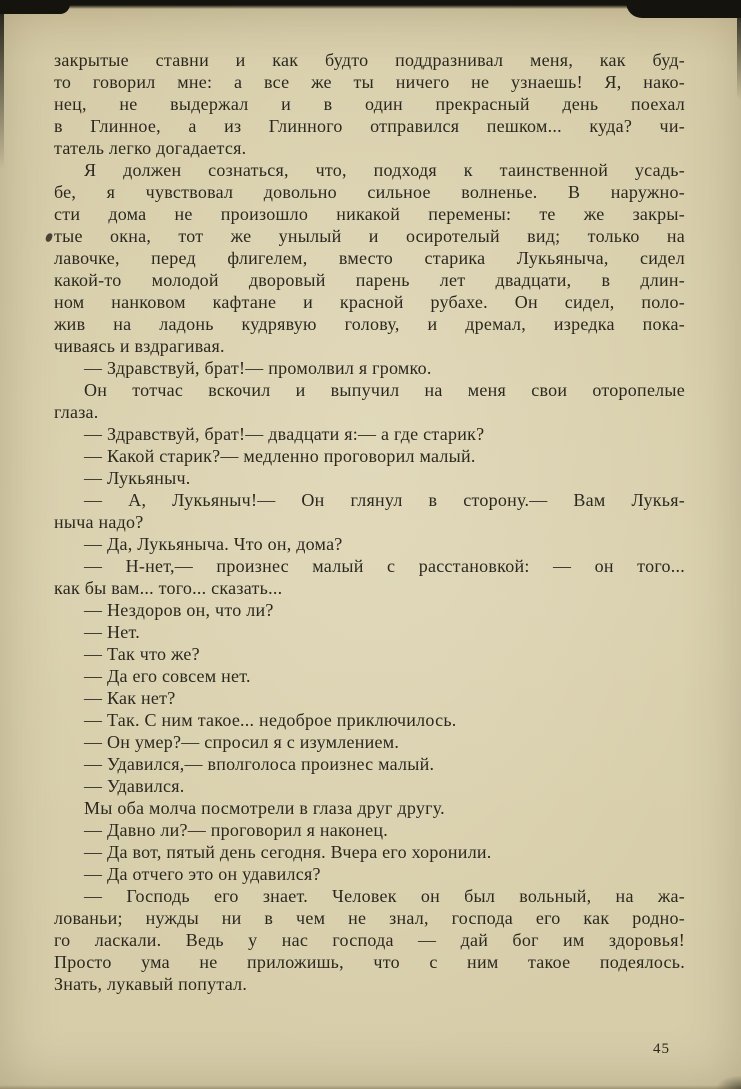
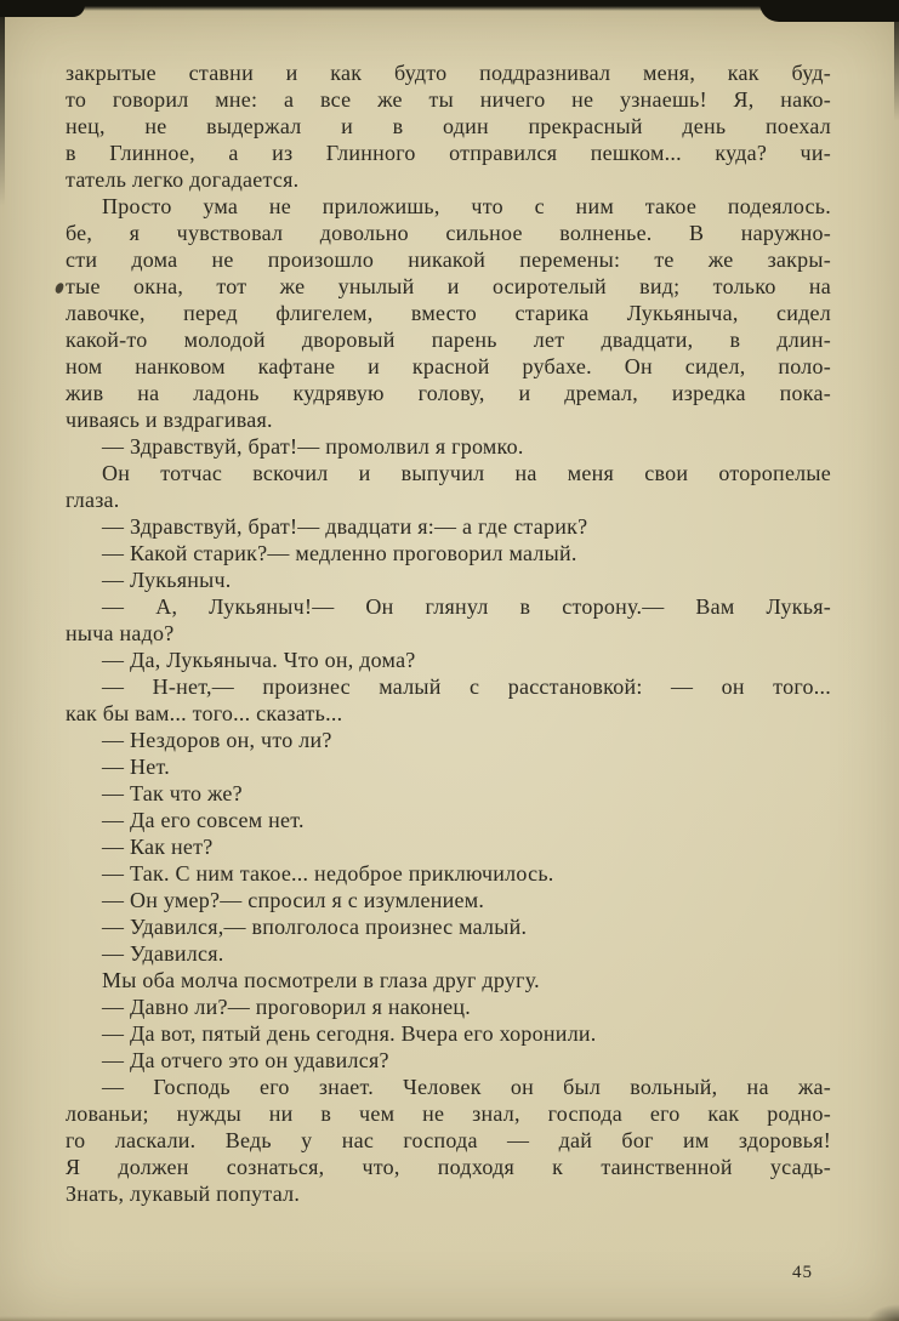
  закрытые ставни и как будто поддразнивал меня, как буд-
  то говорил мне: а все же ты ничего не узнаешь! Я, нако-
  нец, не выдержал и в один прекрасный день поехал
  в Глинное, а из Глинного отправился пешком... куда? чи-
  татель легко догадается.
- Я должен сознаться, что, подходя к таинственной усадь-
+ Просто ума не приложишь, что с ним такое подеялось.
  бе, я чувствовал довольно сильное волненье. В наружно-
  сти дома не произошло никакой перемены: те же закры-
  тые окна, тот же унылый и осиротелый вид; только на
  лавочке, перед флигелем, вместо старика Лукьяныча, сидел
  какой-то молодой дворовый парень лет двадцати, в длин-
  ном нанковом кафтане и красной рубахе. Он сидел, поло-
  жив на ладонь кудрявую голову, и дремал, изредка пока-
  чиваясь и вздрагивая.
  — Здравствуй, брат!— промолвил я громко.
  Он тотчас вскочил и выпучил на меня свои оторопелые
  глаза.
  — Здравствуй, брат!— двадцати я:— а где старик?
  — Какой старик?— медленно проговорил малый.
  — Лукьяныч.
  — А, Лукьяныч!— Он глянул в сторону.— Вам Лукья-
  ныча надо?
  — Да, Лукьяныча. Что он, дома?
  — Н-нет,— произнес малый с расстановкой: — он того...
  как бы вам... того... сказать...
  — Нездоров он, что ли?
  — Нет.
  — Так что же?
  — Да его совсем нет.
  — Как нет?
  — Так. С ним такое... недоброе приключилось.
  — Он умер?— спросил я с изумлением.
  — Удавился,— вполголоса произнес малый.
  — Удавился.
  Мы оба молча посмотрели в глаза друг другу.
  — Давно ли?— проговорил я наконец.
  — Да вот, пятый день сегодня. Вчера его хоронили.
  — Да отчего это он удавился?
  — Господь его знает. Человек он был вольный, на жа-
  лованьи; нужды ни в чем не знал, господа его как родно-
  го ласкали. Ведь у нас господа — дай бог им здоровья!
- Просто ума не приложишь, что с ним такое подеялось.
+ Я должен сознаться, что, подходя к таинственной усадь-
  Знать, лукавый попутал.
  45
